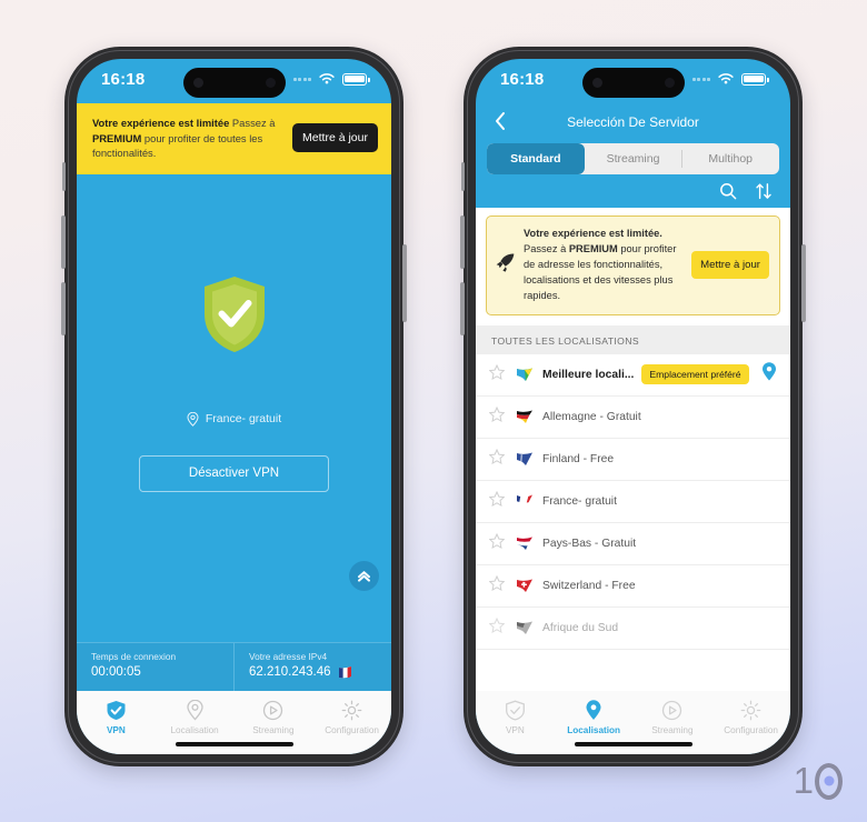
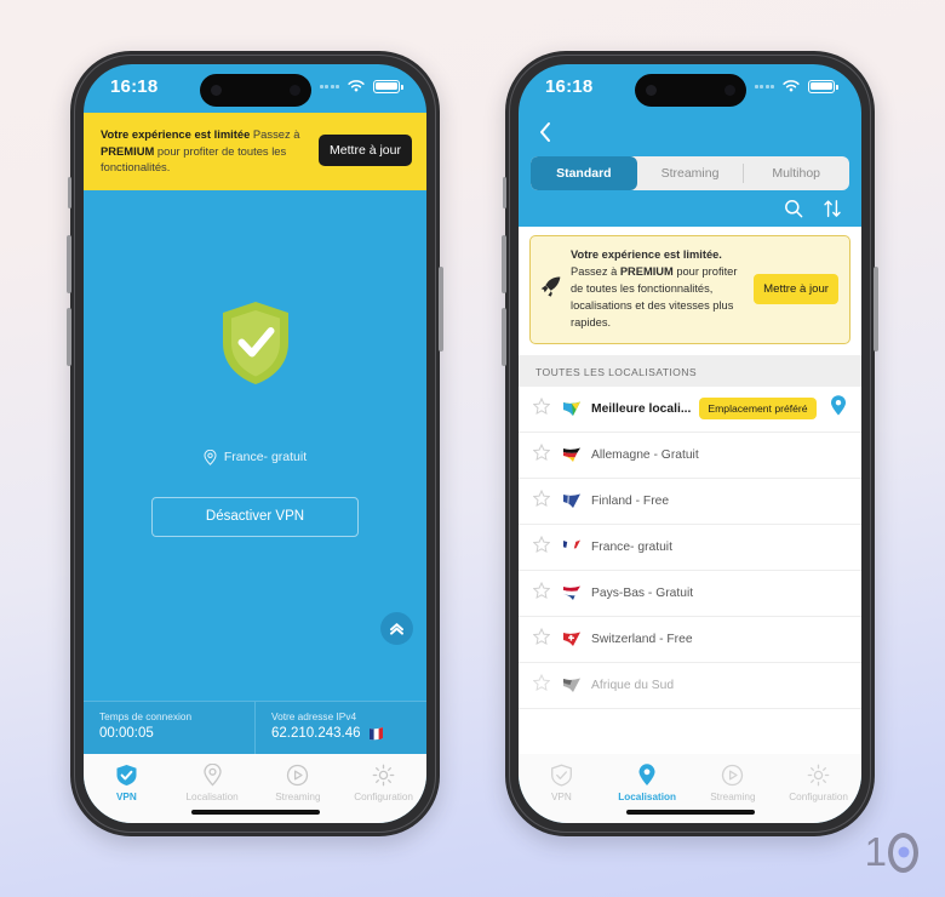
  16:18
  Votre expérience est limitée Passez à PREMIUM pour profiter de toutes les fonctionalités.
  Mettre à jour
  France- gratuit
  Désactiver VPN
  Temps de connexion
  00:00:05
  Votre adresse IPv4
  62.210.243.46
  VPN
  Localisation
  Streaming
  Configuration
  16:18
- Selección De Servidor
  Standard
  Streaming
  Multihop
  Votre expérience est limitée.
- Passez à PREMIUM pour profiter de adresse les fonctionnalités, localisations et des vitesses plus rapides.
+ Passez à PREMIUM pour profiter de toutes les fonctionnalités, localisations et des vitesses plus rapides.
  Mettre à jour
  TOUTES LES LOCALISATIONS
  Meilleure locali...
  Emplacement préféré
  Allemagne - Gratuit
  Finland - Free
  France- gratuit
  Pays-Bas - Gratuit
  Switzerland - Free
  Afrique du Sud
  VPN
  Localisation
  Streaming
  Configuration
  1
